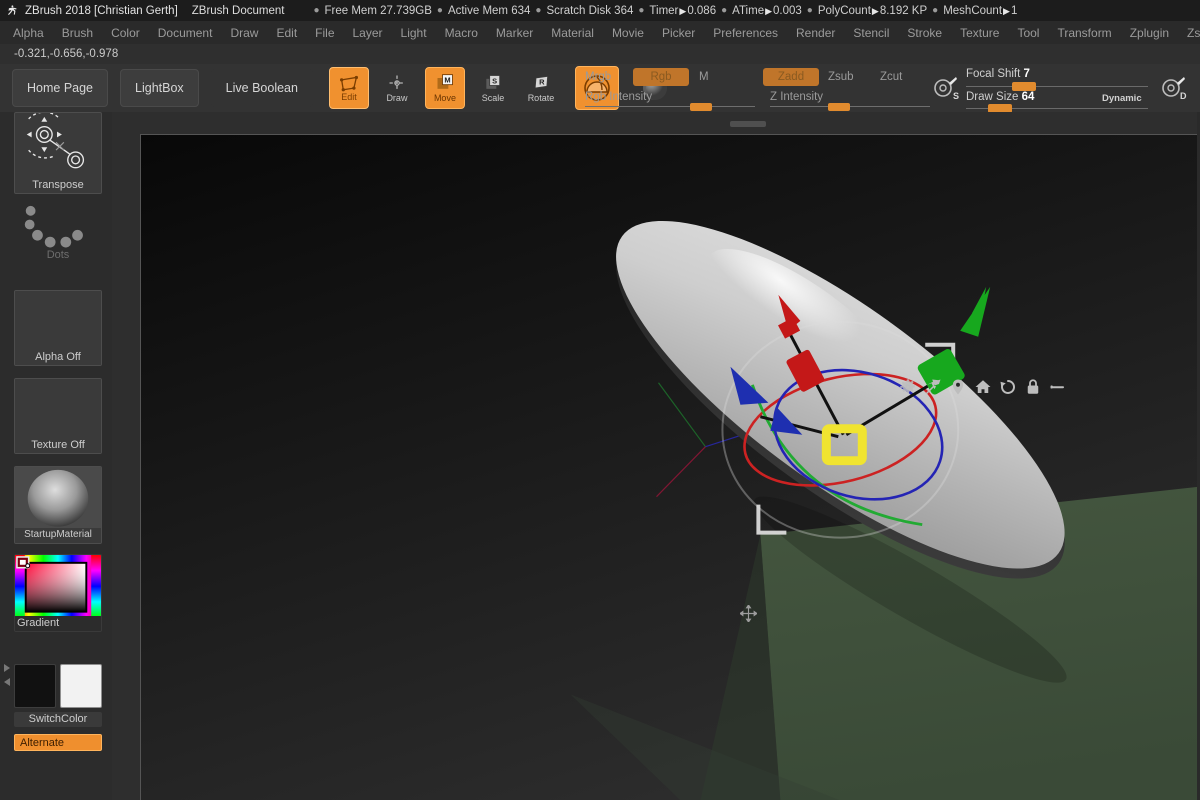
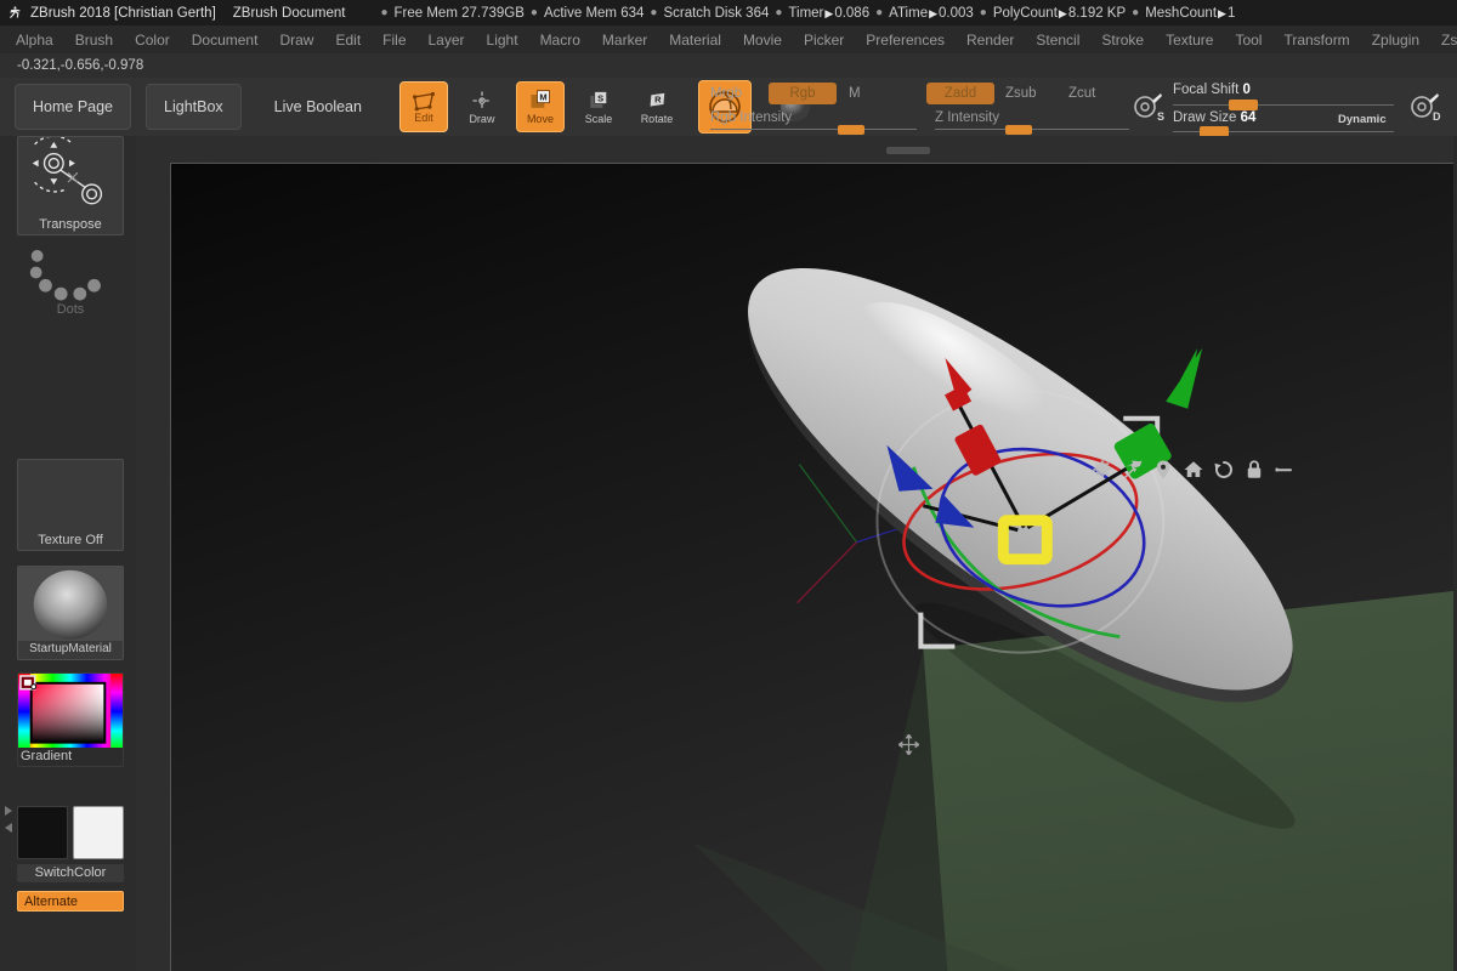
  ZBrush 2018 [Christian Gerth]
  ZBrush Document
  ●
  Free Mem 27.739GB
  ●
  Active Mem 634
  ●
  Scratch Disk 364
  ●
  Timer▶0.086
  ●
  ATime▶0.003
  ●
  PolyCount▶8.192 KP
  ●
  MeshCount▶1
  Alpha
  Brush
  Color
  Document
  Draw
  Edit
  File
  Layer
  Light
  Macro
  Marker
  Material
  Movie
  Picker
  Preferences
  Render
  Stencil
  Stroke
  Texture
  Tool
  Transform
  Zplugin
  -0.321,-0.656,-0.978
  Home Page
  LightBox
  Live Boolean
  Edit
  Draw
  M
  Move
  S
  Scale
  R
  Rotate
  Mrgb
  Rgb
  M
  Zadd
  Zsub
  Zcut
  Rgb Intensity
  Z Intensity
  S
- Focal Shift 7
+ Focal Shift 0
  Draw Size 64
  Dynamic
  D
  Transpose
  Dots
- Alpha Off
  Texture Off
  StartupMaterial
  Gradient
  SwitchColor
  Alternate
